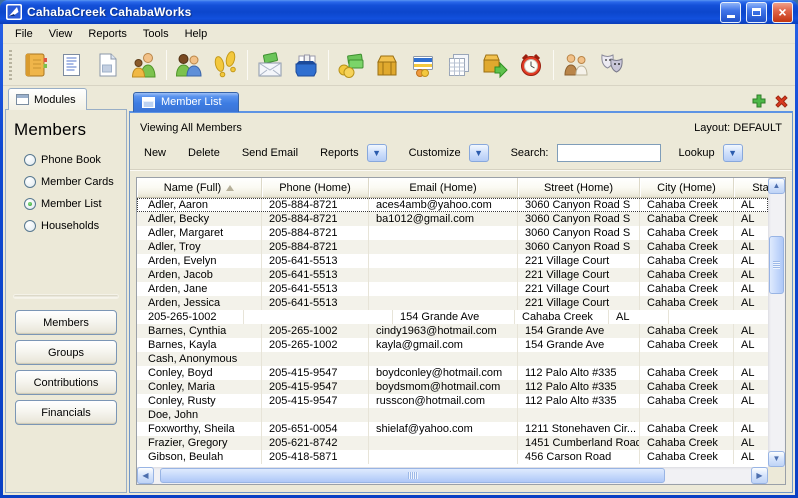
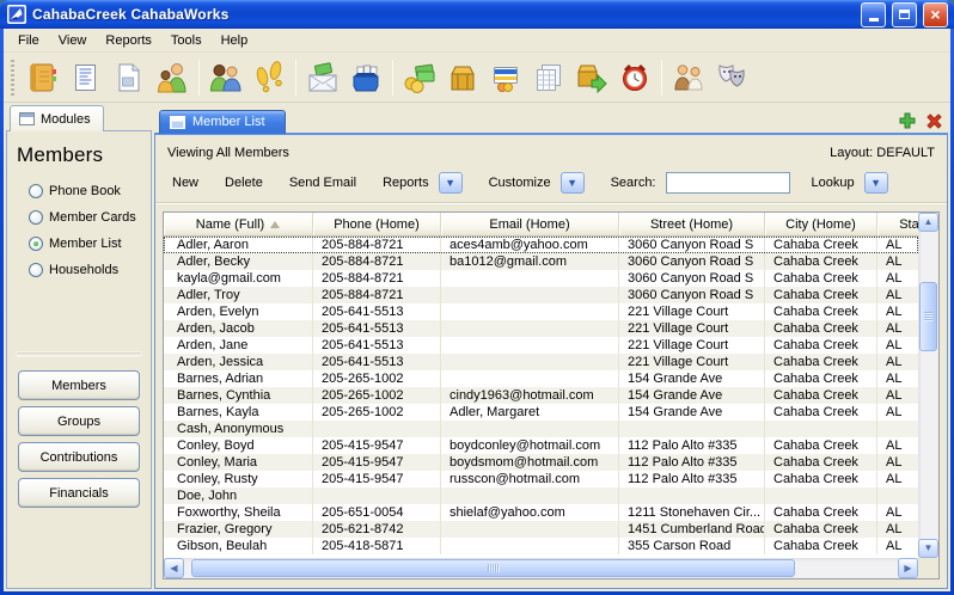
  CahabaCreek CahabaWorks
  ×
  File
  View
  Reports
  Tools
  Help
  Modules
  Members
  Phone Book
  Member Cards
  Member List
  Households
  Members
  Groups
  Contributions
  Financials
  Member List
  Viewing All Members
  Layout: DEFAULT
  New
  Delete
  Send Email
  Reports
  ▼
  Customize
  ▼
  Search:
  Lookup
  ▼
  Name (Full)
  Phone (Home)
  Email (Home)
  Street (Home)
  City (Home)
  Adler, Aaron
  205-884-8721
  aces4amb@yahoo.com
  3060 Canyon Road S
  Cahaba Creek
  AL
  Adler, Becky
  205-884-8721
  ba1012@gmail.com
  3060 Canyon Road S
  Cahaba Creek
  AL
- Adler, Margaret
+ kayla@gmail.com
  205-884-8721
  3060 Canyon Road S
  Cahaba Creek
  AL
  Adler, Troy
  205-884-8721
  3060 Canyon Road S
  Cahaba Creek
  AL
  Arden, Evelyn
  205-641-5513
  221 Village Court
  Cahaba Creek
  AL
  Arden, Jacob
  205-641-5513
  221 Village Court
  Cahaba Creek
  AL
  Arden, Jane
  205-641-5513
  221 Village Court
  Cahaba Creek
  AL
  Arden, Jessica
  205-641-5513
  221 Village Court
  Cahaba Creek
  AL
+ Barnes, Adrian
  205-265-1002
  154 Grande Ave
  Cahaba Creek
  AL
  Barnes, Cynthia
  205-265-1002
  cindy1963@hotmail.com
  154 Grande Ave
  Cahaba Creek
  AL
  Barnes, Kayla
  205-265-1002
- kayla@gmail.com
+ Adler, Margaret
  154 Grande Ave
  Cahaba Creek
  AL
  Cash, Anonymous
  Conley, Boyd
  205-415-9547
  boydconley@hotmail.com
  112 Palo Alto #335
  Cahaba Creek
  AL
  Conley, Maria
  205-415-9547
  boydsmom@hotmail.com
  112 Palo Alto #335
  Cahaba Creek
  AL
  Conley, Rusty
  205-415-9547
  russcon@hotmail.com
  112 Palo Alto #335
  Cahaba Creek
  AL
  Doe, John
  Foxworthy, Sheila
  205-651-0054
  shielaf@yahoo.com
  1211 Stonehaven Cir...
  Cahaba Creek
  AL
  Frazier, Gregory
  205-621-8742
  1451 Cumberland Road
  Cahaba Creek
  AL
  Gibson, Beulah
  205-418-5871
- 456 Carson Road
+ 355 Carson Road
  Cahaba Creek
  AL
  ▲
  ▼
  ◀
  ▶
